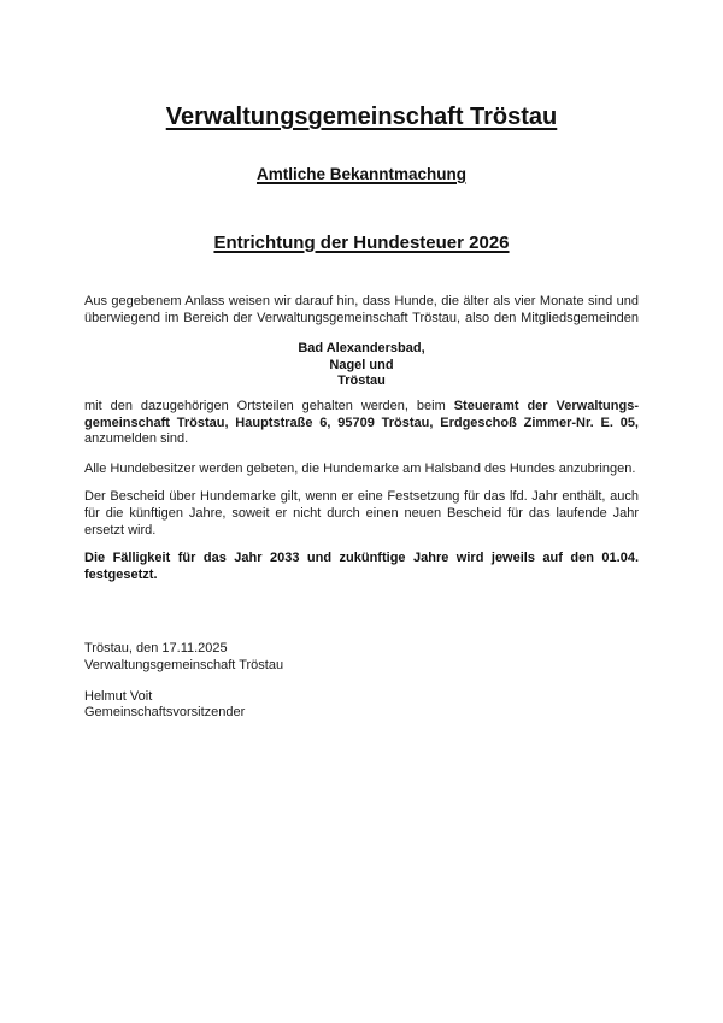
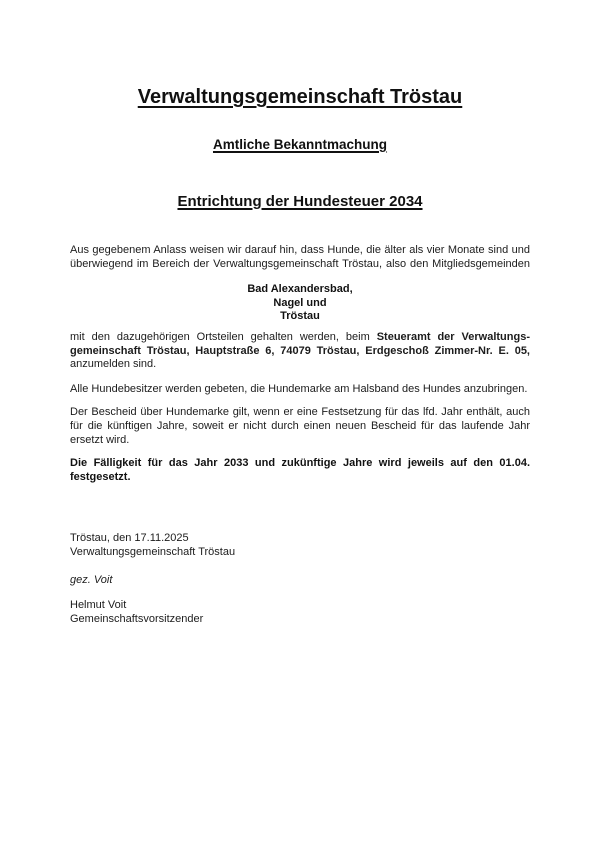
  Verwaltungsgemeinschaft Tröstau
  Amtliche Bekanntmachung
- Entrichtung der Hundesteuer 2026
+ Entrichtung der Hundesteuer 2034
  Aus gegebenem Anlass weisen wir darauf hin, dass Hunde, die älter als vier Monate sind und überwiegend im Bereich der Verwaltungsgemeinschaft Tröstau, also den Mitgliedsgemeinden
  Bad Alexandersbad,
  Nagel und
  Tröstau
- mit den dazugehörigen Ortsteilen gehalten werden, beim Steueramt der Verwaltungs-gemeinschaft Tröstau, Hauptstraße 6, 95709 Tröstau, Erdgeschoß Zimmer-Nr. E. 05, anzumelden sind.
+ mit den dazugehörigen Ortsteilen gehalten werden, beim Steueramt der Verwaltungs-gemeinschaft Tröstau, Hauptstraße 6, 74079 Tröstau, Erdgeschoß Zimmer-Nr. E. 05, anzumelden sind.
  Alle Hundebesitzer werden gebeten, die Hundemarke am Halsband des Hundes anzubringen.
  Der Bescheid über Hundemarke gilt, wenn er eine Festsetzung für das lfd. Jahr enthält, auch für die künftigen Jahre, soweit er nicht durch einen neuen Bescheid für das laufende Jahr ersetzt wird.
  Die Fälligkeit für das Jahr 2033 und zukünftige Jahre wird jeweils auf den 01.04. festgesetzt.
  Tröstau, den 17.11.2025
  Verwaltungsgemeinschaft Tröstau
+ gez. Voit
  Helmut Voit
  Gemeinschaftsvorsitzender
